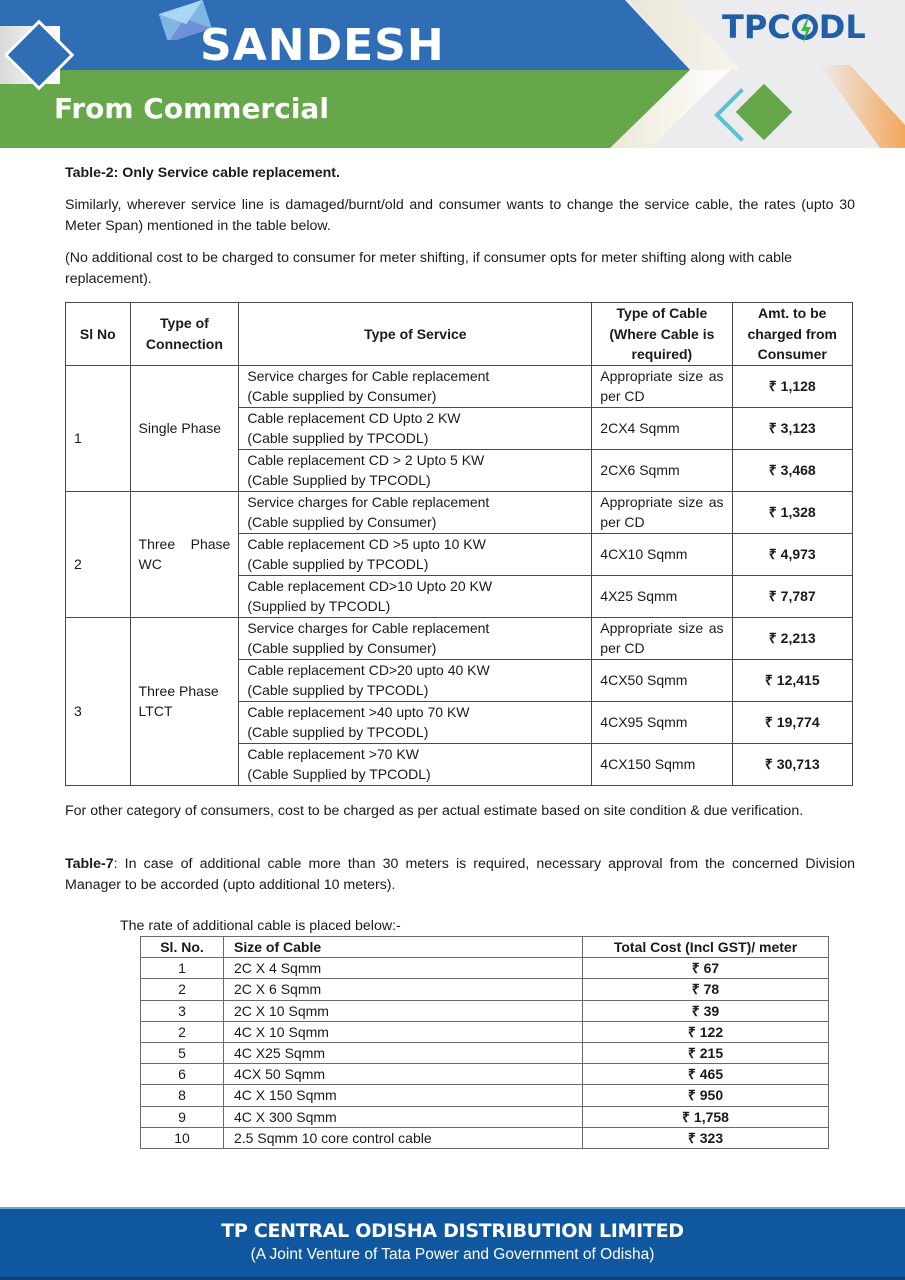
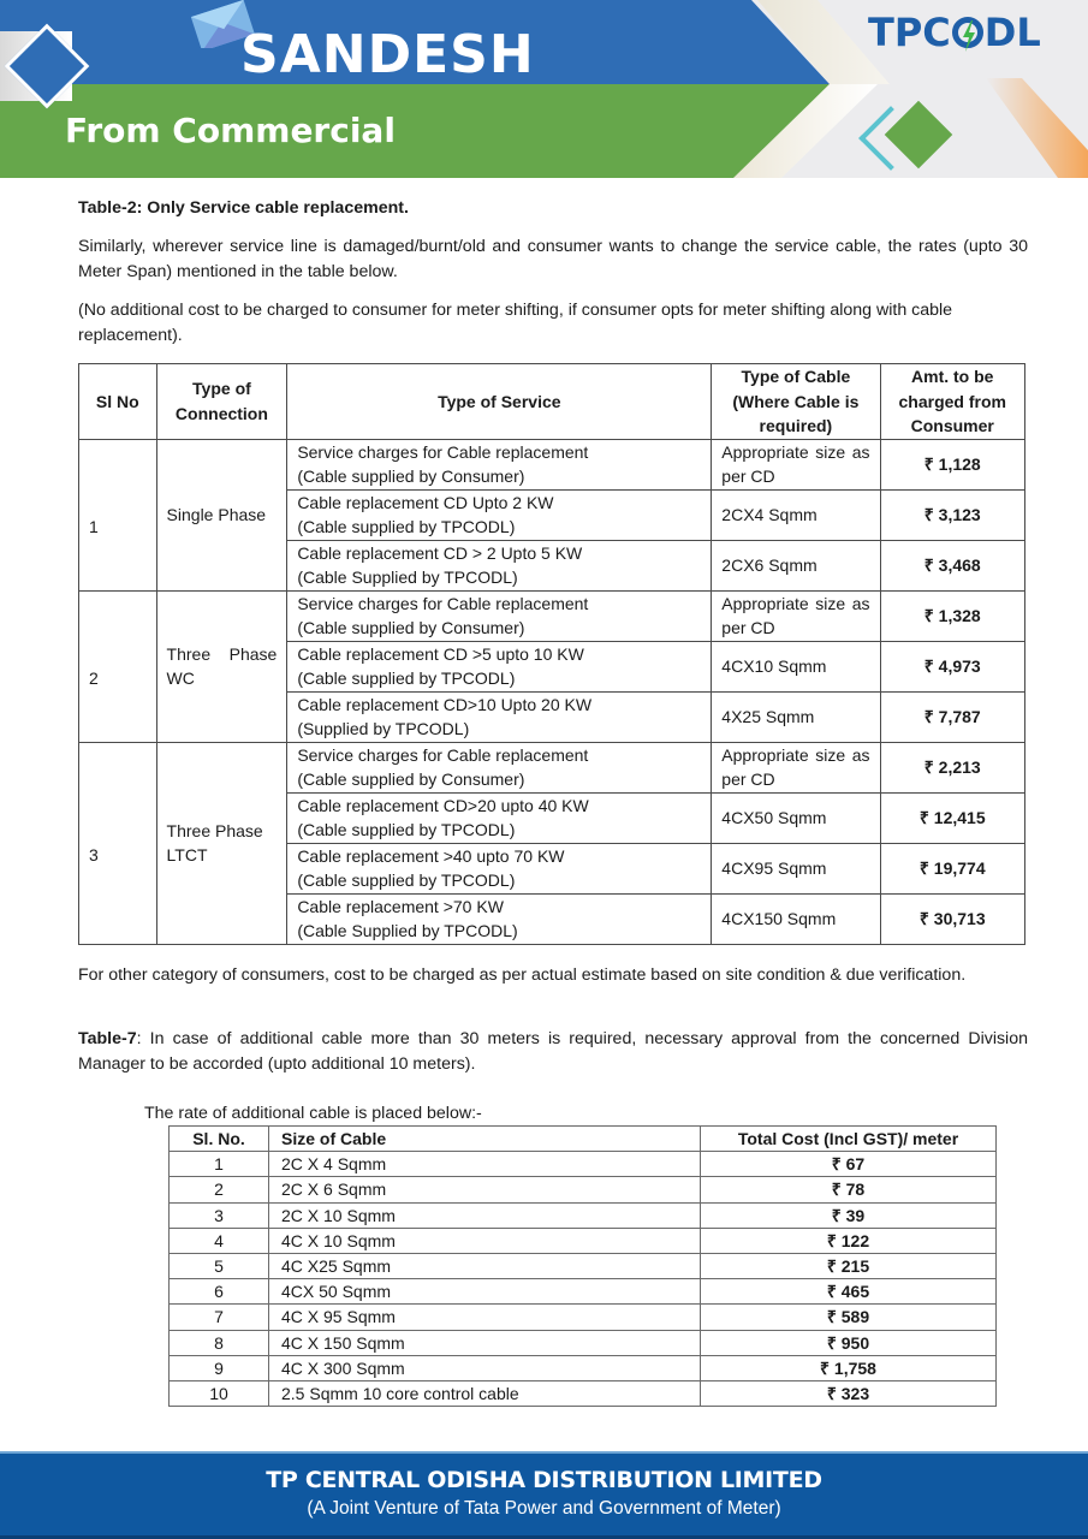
  SANDESH
  From Commercial
  TPC
  DL
  Table-2: Only Service cable replacement.
  Similarly, wherever service line is damaged/burnt/old and consumer wants to change the service cable, the rates (upto 30 Meter Span) mentioned in the table below.
  (No additional cost to be charged to consumer for meter shifting, if consumer opts for meter shifting along with cable replacement).
  Sl No	Type of Connection	Type of Service	Type of Cable (Where Cable is required)	Amt. to be charged from Consumer
  1	Single Phase	Service charges for Cable replacement(Cable supplied by Consumer)	Appropriate size as per CD	₹ 1,128
  Cable replacement CD Upto 2 KW(Cable supplied by TPCODL)	2CX4 Sqmm	₹ 3,123
  Cable replacement CD > 2 Upto 5 KW(Cable Supplied by TPCODL)	2CX6 Sqmm	₹ 3,468
  2	Three Phase WC	Service charges for Cable replacement(Cable supplied by Consumer)	Appropriate size as per CD	₹ 1,328
  Cable replacement CD >5 upto 10 KW(Cable supplied by TPCODL)	4CX10 Sqmm	₹ 4,973
  Cable replacement CD>10 Upto 20 KW(Supplied by TPCODL)	4X25 Sqmm	₹ 7,787
  3	Three Phase LTCT	Service charges for Cable replacement(Cable supplied by Consumer)	Appropriate size as per CD	₹ 2,213
  Cable replacement CD>20 upto 40 KW(Cable supplied by TPCODL)	4CX50 Sqmm	₹ 12,415
  Cable replacement >40 upto 70 KW(Cable supplied by TPCODL)	4CX95 Sqmm	₹ 19,774
  Cable replacement >70 KW(Cable Supplied by TPCODL)	4CX150 Sqmm	₹ 30,713
  For other category of consumers, cost to be charged as per actual estimate based on site condition & due verification.
  Table-7: In case of additional cable more than 30 meters is required, necessary approval from the concerned Division Manager to be accorded (upto additional 10 meters).
  The rate of additional cable is placed below:-
  Sl. No.	Size of Cable	Total Cost (Incl GST)/ meter
  1	2C X 4 Sqmm	₹ 67
  2	2C X 6 Sqmm	₹ 78
  3	2C X 10 Sqmm	₹ 39
- 2	4C X 10 Sqmm	₹ 122
+ 4	4C X 10 Sqmm	₹ 122
  5	4C X25 Sqmm	₹ 215
  6	4CX 50 Sqmm	₹ 465
+ 7	4C X 95 Sqmm	₹ 589
  8	4C X 150 Sqmm	₹ 950
  9	4C X 300 Sqmm	₹ 1,758
  10	2.5 Sqmm 10 core control cable	₹ 323
  TP CENTRAL ODISHA DISTRIBUTION LIMITED
- (A Joint Venture of Tata Power and Government of Odisha)
+ (A Joint Venture of Tata Power and Government of Meter)
